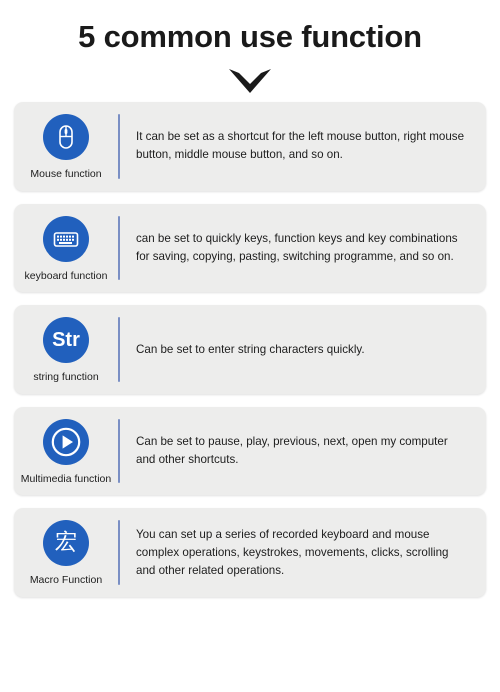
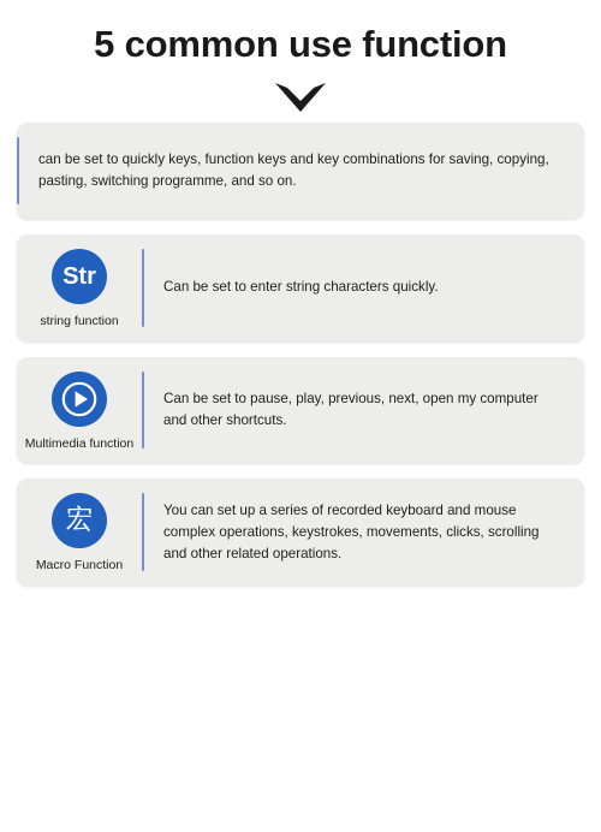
  5 common use function
- Mouse function
- It can be set as a shortcut for the left mouse button, right mouse button, middle mouse button, and so on.
- keyboard function
  can be set to quickly keys, function keys and key combinations for saving, copying, pasting, switching programme, and so on.
  Str
  string function
  Can be set to enter string characters quickly.
  Multimedia function
  Can be set to pause, play, previous, next, open my computer and other shortcuts.
  宏
  Macro Function
  You can set up a series of recorded keyboard and mouse complex operations, keystrokes, movements, clicks, scrolling and other related operations.
